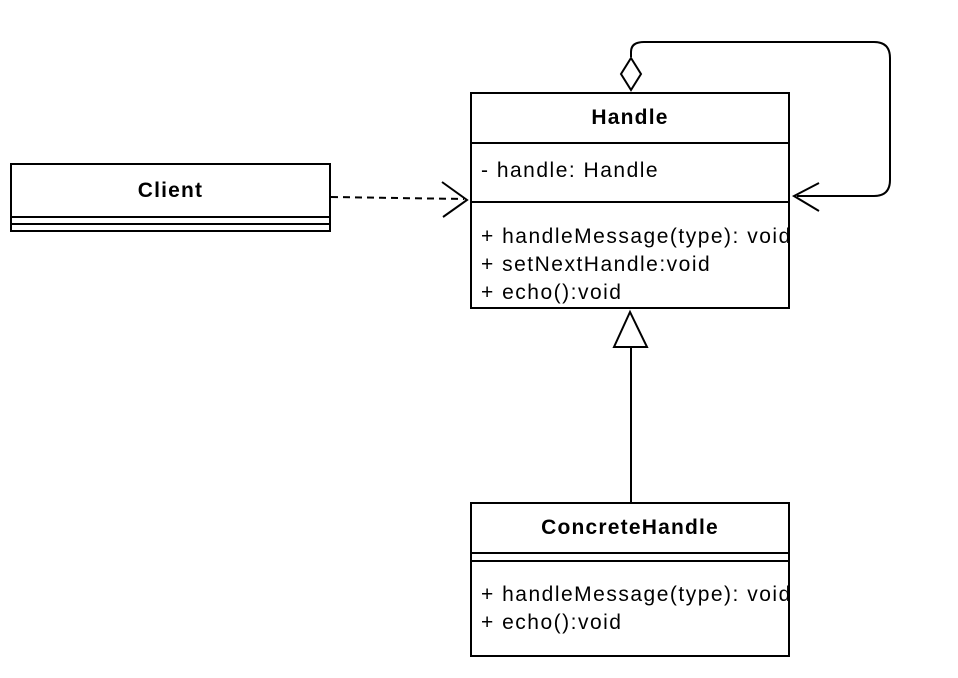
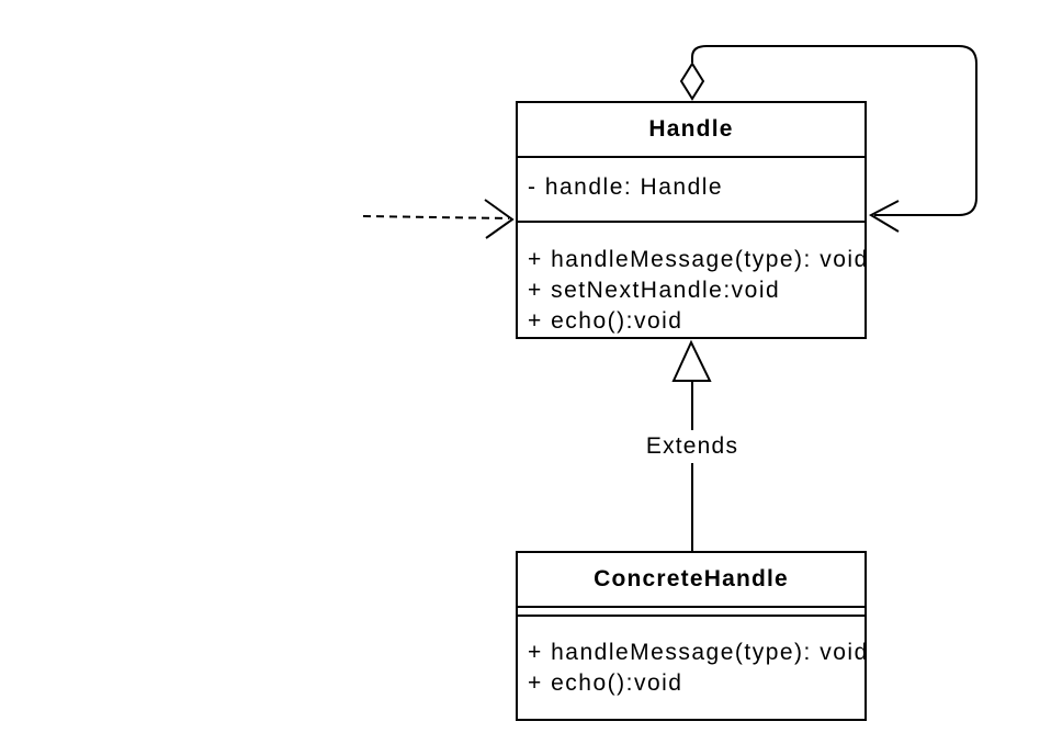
- Client
  Handle
  - handle: Handle
  + handleMessage(type): void
  + setNextHandle:void
  + echo():void
  ConcreteHandle
  + handleMessage(type): void
  + echo():void
+ Extends
